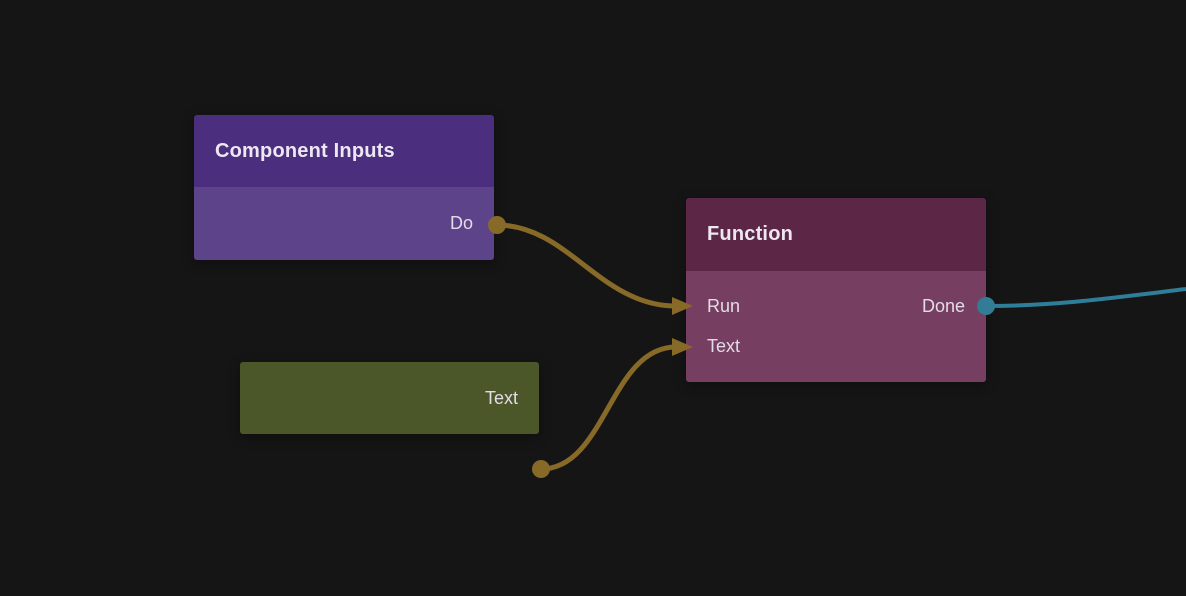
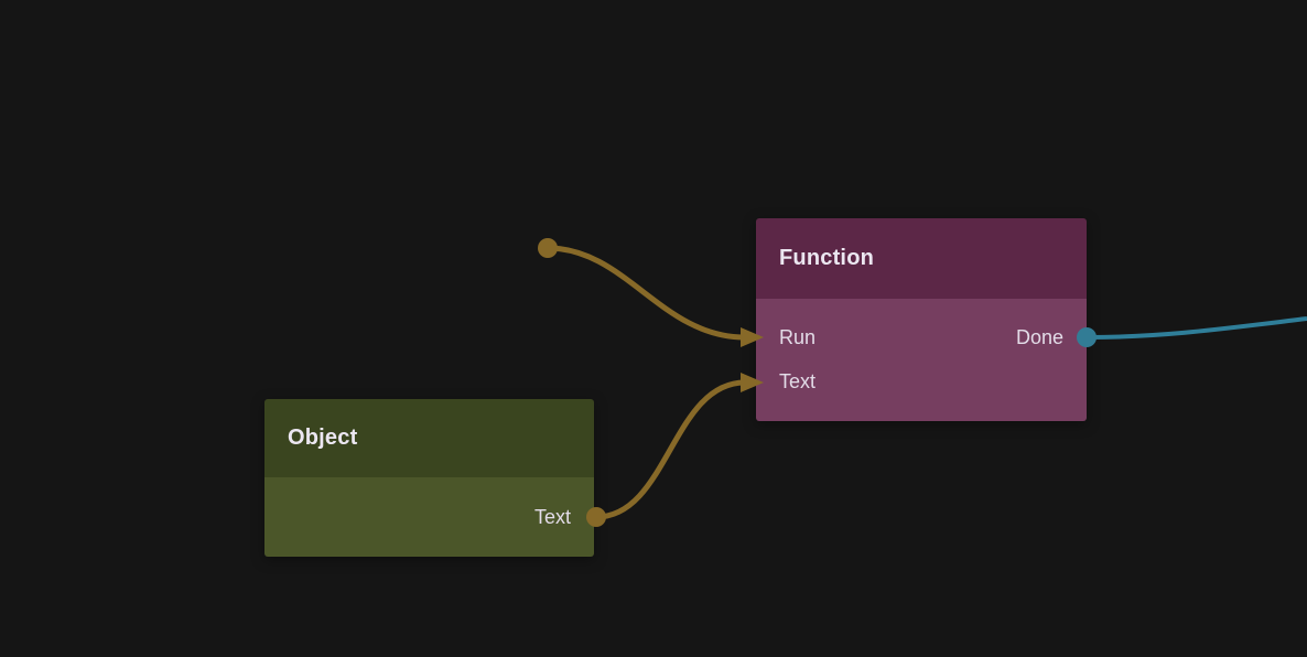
- Component Inputs
- Do
  Function
  Run
  Done
  Text
+ Object
  Text
